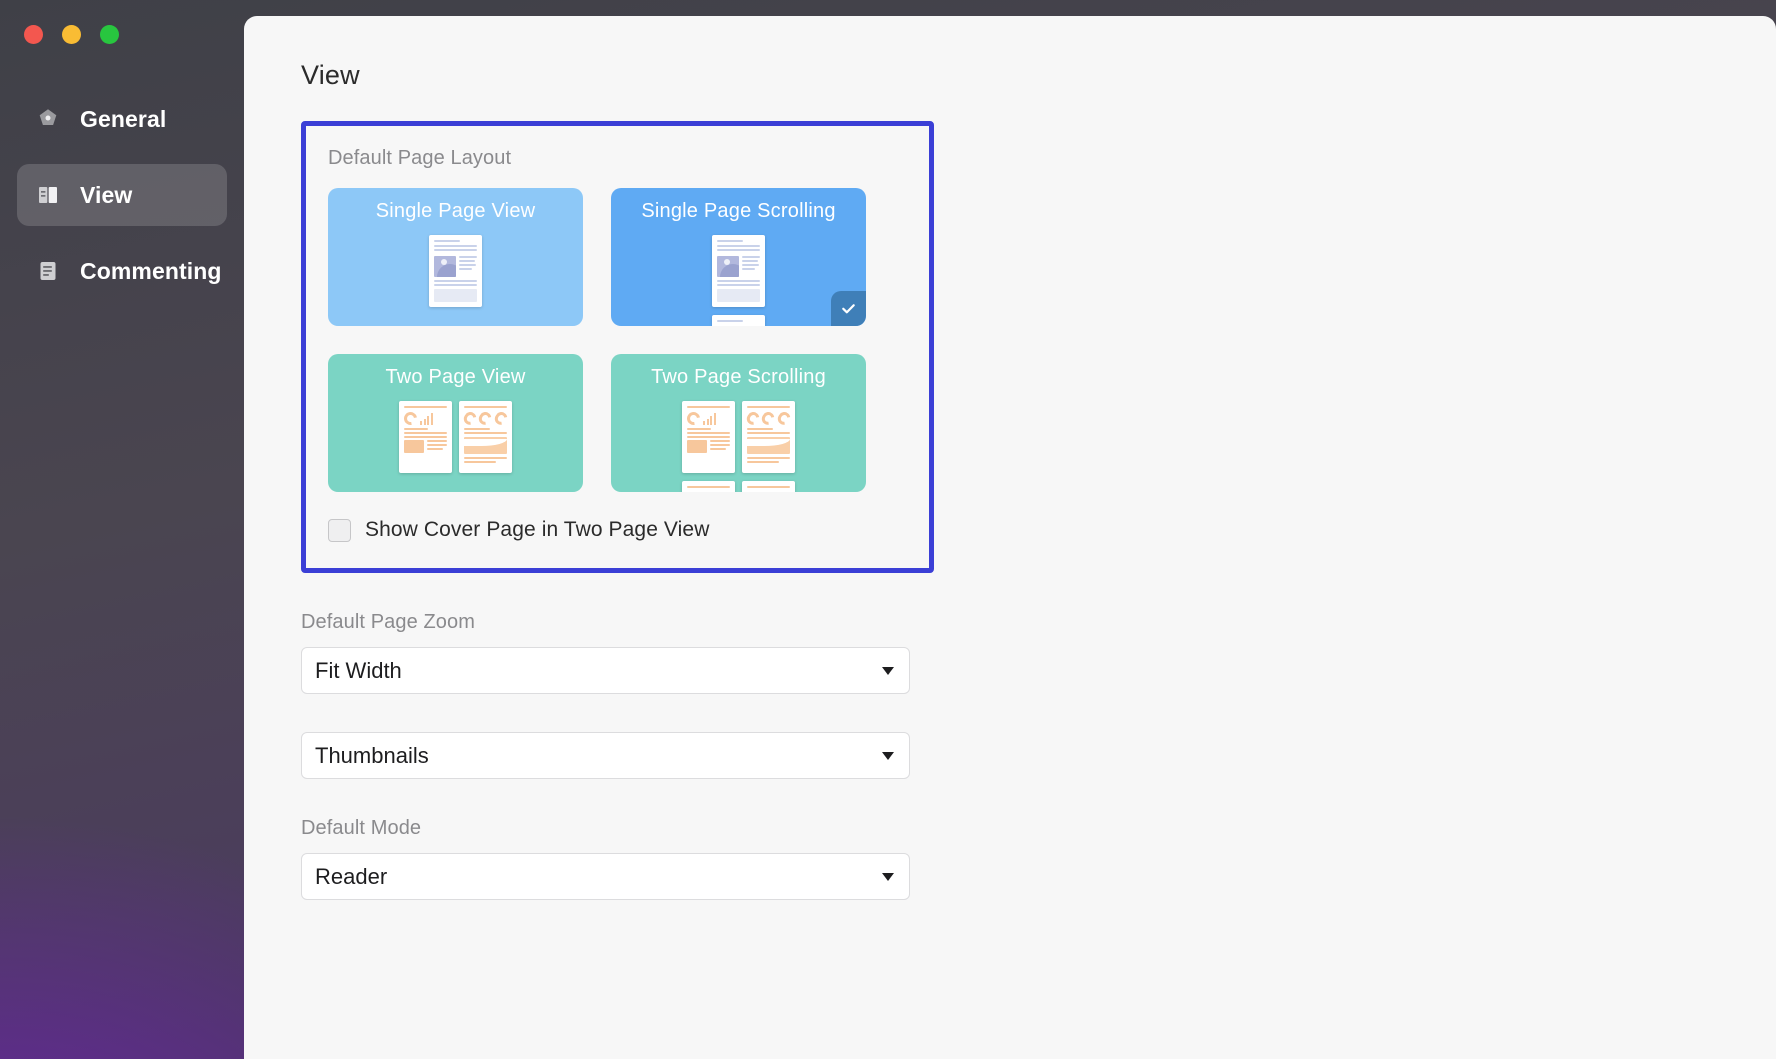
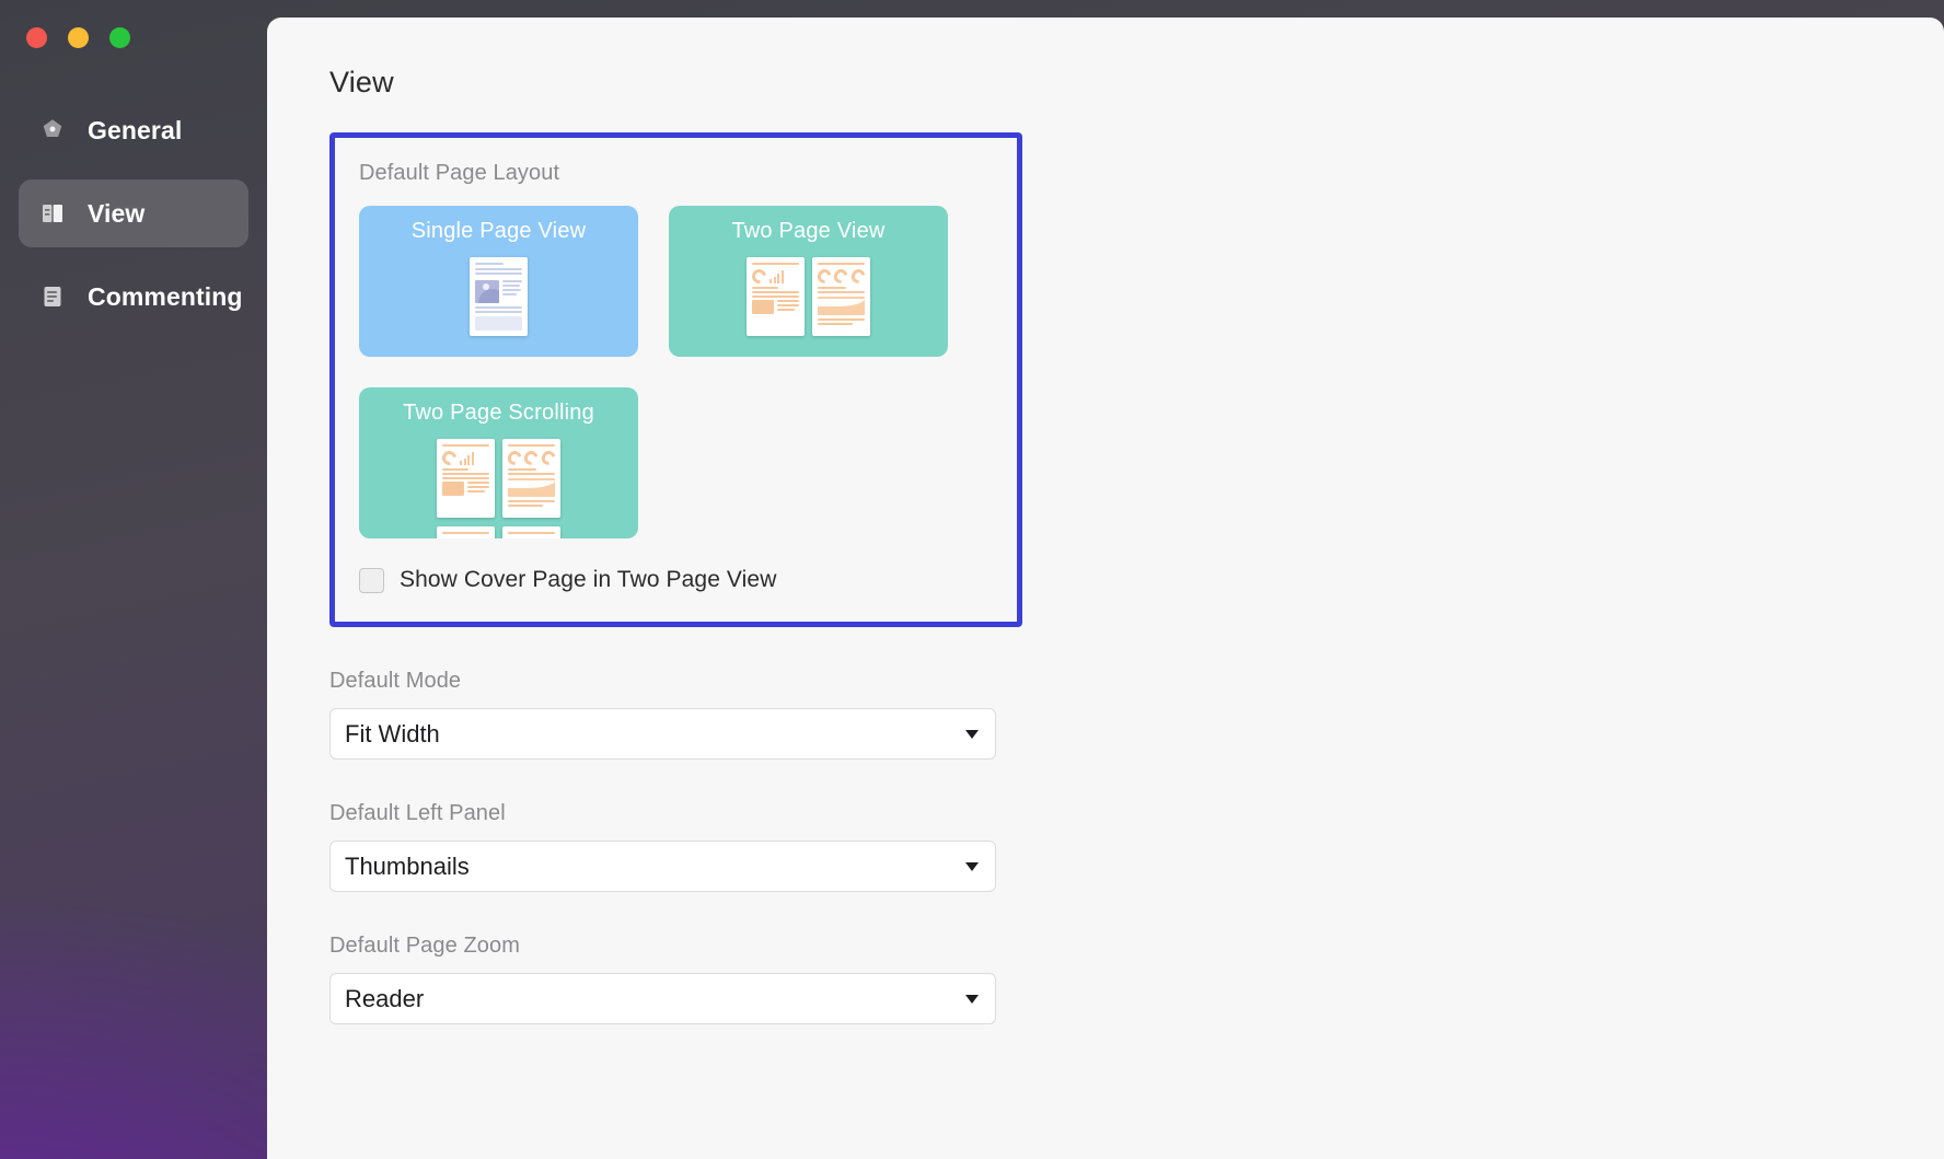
  General
  View
  Commenting
  View
  Default Page Layout
  Single Page View
- Single Page Scrolling
  Two Page View
  Two Page Scrolling
  Show Cover Page in Two Page View
- Default Page Zoom
+ Default Mode
  Fit Width
+ Default Left Panel
  Thumbnails
- Default Mode
+ Default Page Zoom
  Reader
